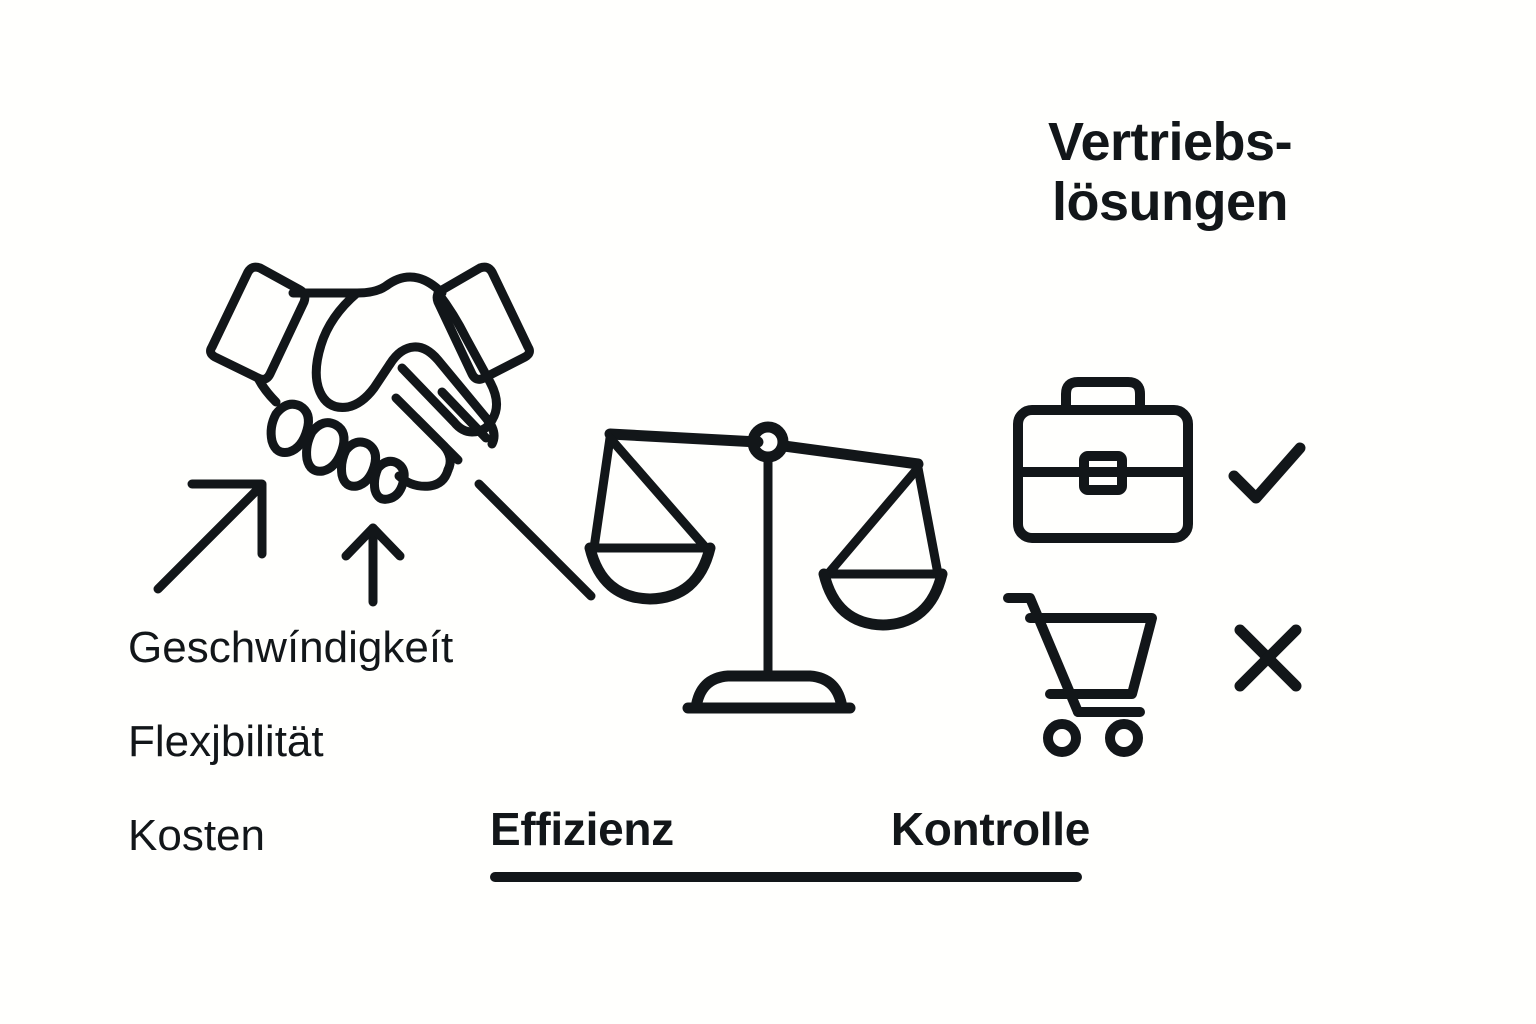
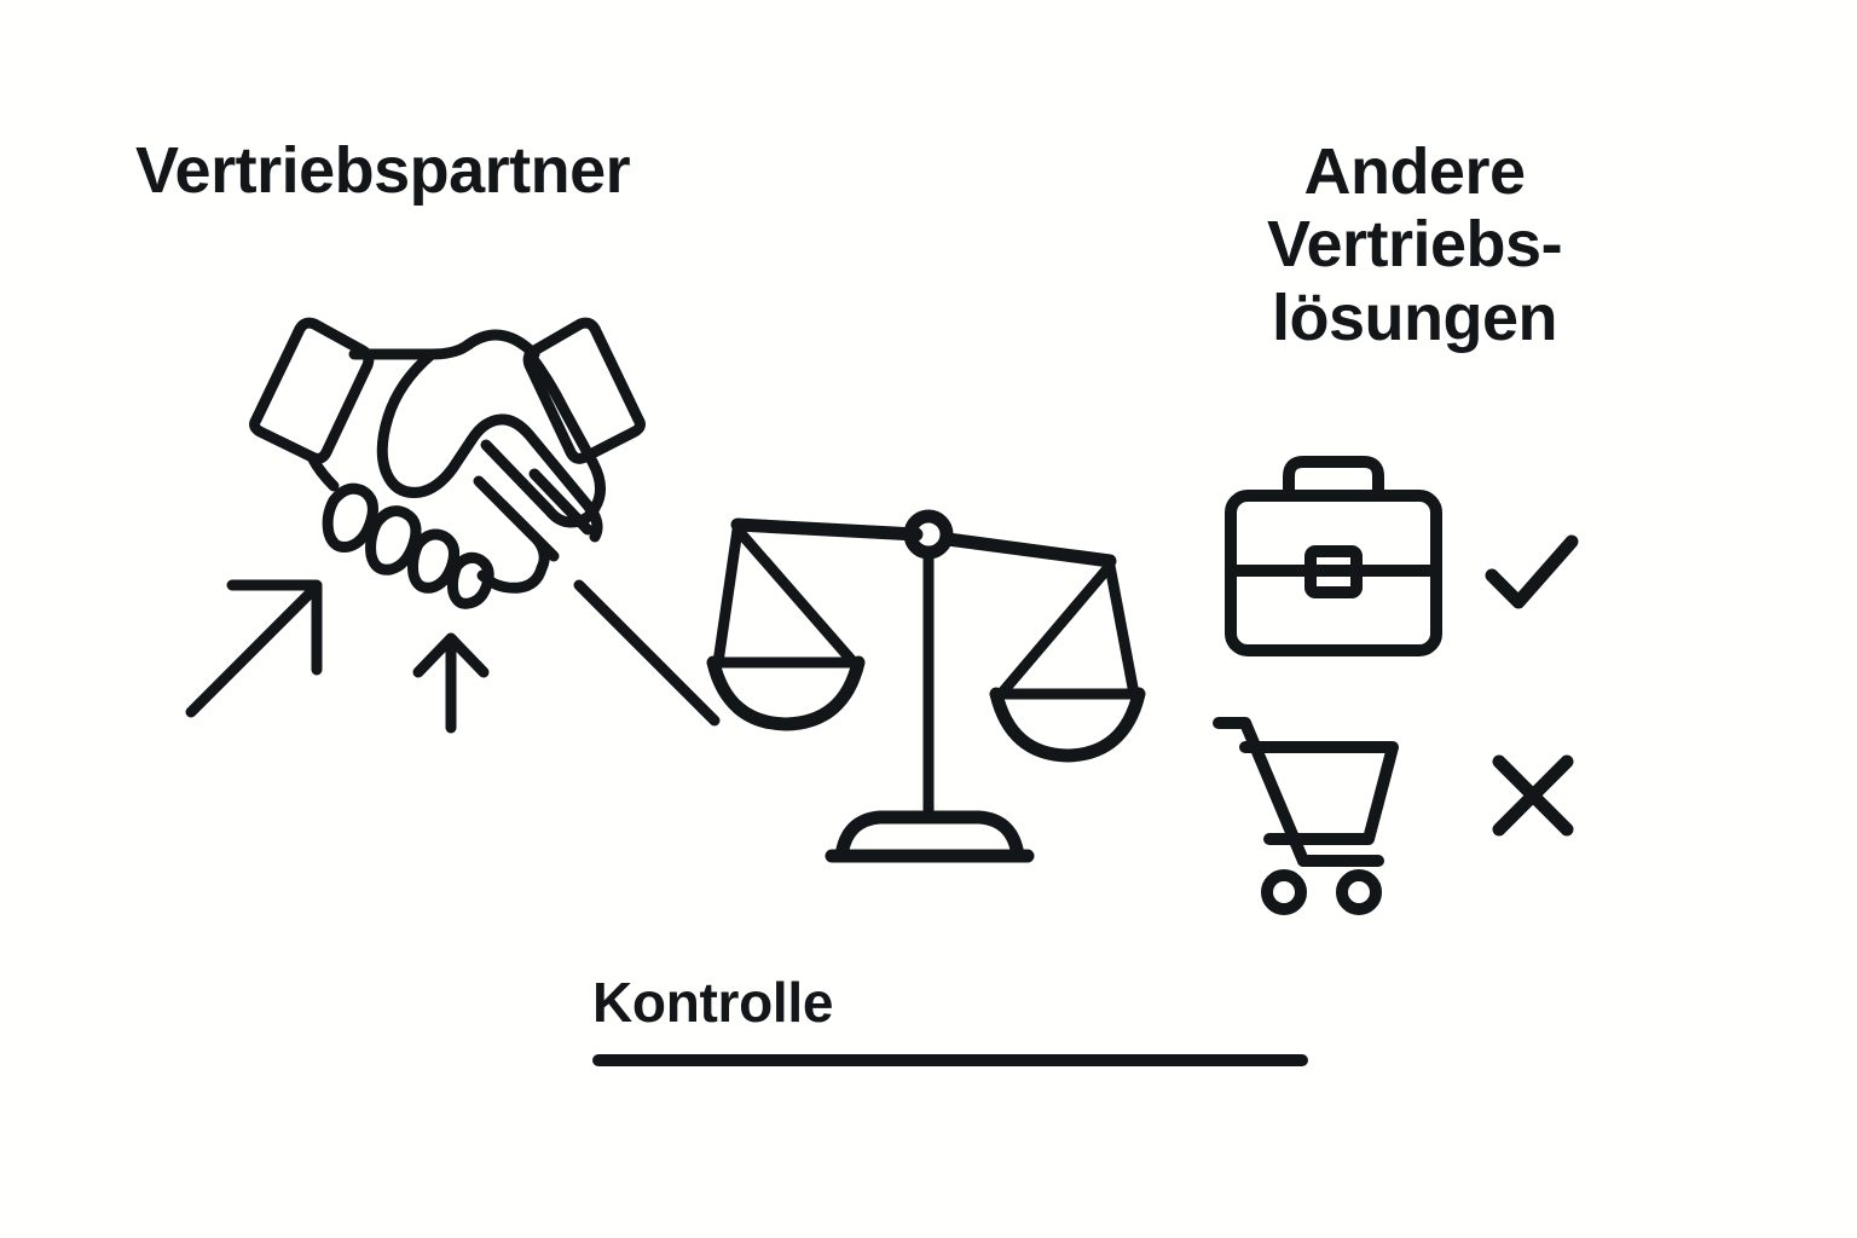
+ Vertriebspartner
+ Andere
  Vertriebs-
  lösungen
- Geschwíndigkeít
- Flexjbilität
- Kosten
- Effizienz
  Kontrolle
